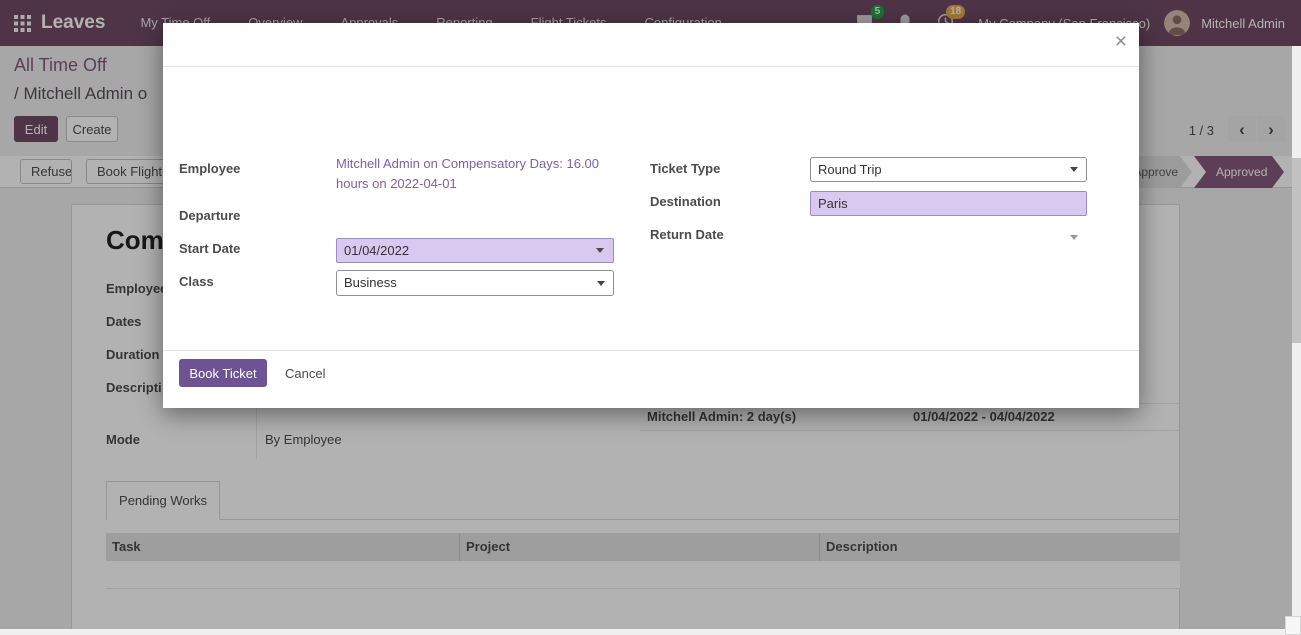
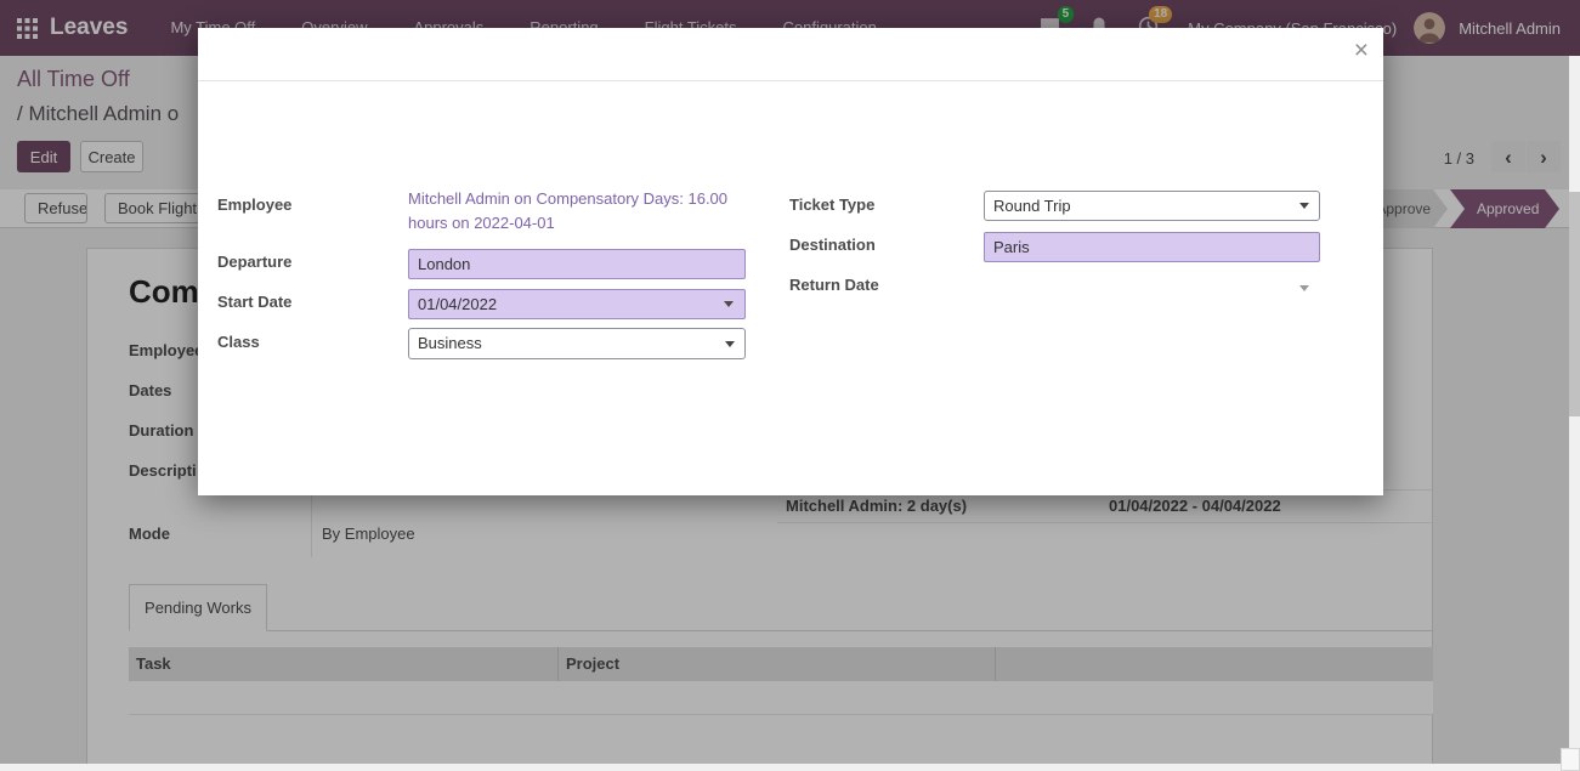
  Leaves
  5
  18
  Mitchell Admin
  All Time Off
  / Mitchell Admin o
  Edit
  Create
  1 / 3
  ‹
  ›
  Refuse
  Book Flight
  Approved
  Com
  Employe
  Dates
  Duration
  Descripti
  Mode
  By Employee
  Mitchell Admin: 2 day(s)
  01/04/2022 - 04/04/2022
  Pending Works
  Task
  Project
- Description
  ×
  Employee
  Departure
  Start Date
  Class
  Ticket Type
  Destination
  Return Date
  Mitchell Admin on Compensatory Days: 16.00 hours on 2022-04-01
+ London
  01/04/2022
  Business
  Round Trip
  Paris
- Book Ticket
- Cancel
